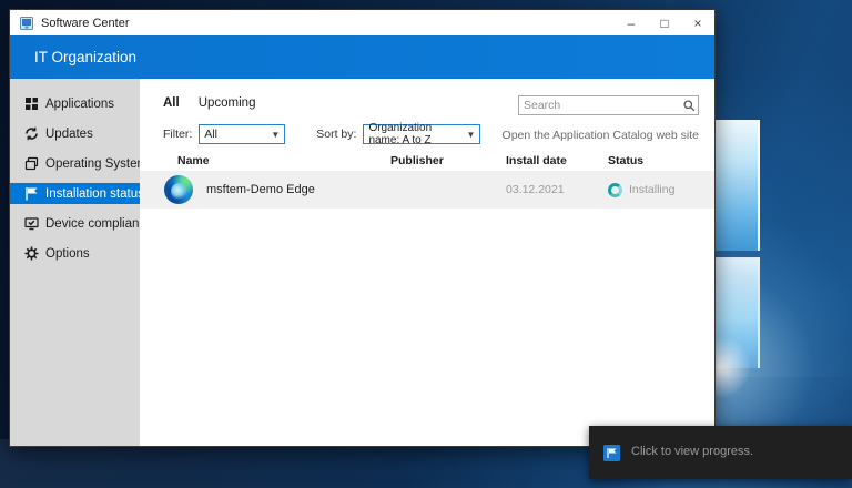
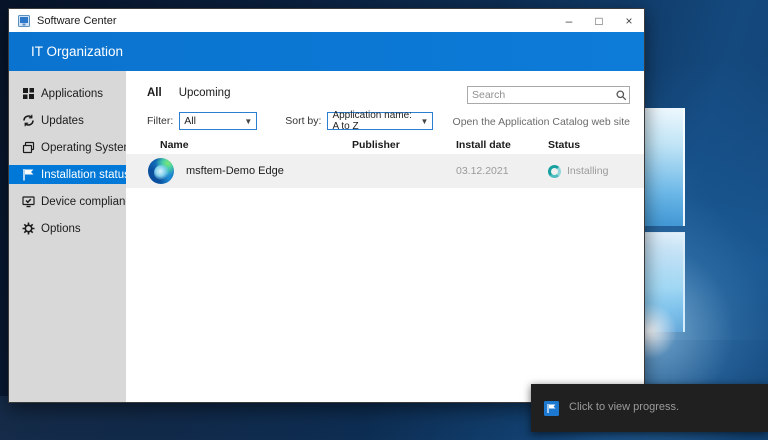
  Software Center
  –
  □
  ×
  IT Organization
  Applications
  Updates
  Operating Syste
  Installation statu
  Device complian
  Options
  All
  Upcoming
  Search
  Filter:
  All
  ▼
  Sort by:
- Organization name: A to Z
+ Application name: A to Z
  ▼
  Open the Application Catalog web site
  Name
  Publisher
  Install date
  Status
  msftem-Demo Edge
  03.12.2021
  Installing
  Click to view progress.
